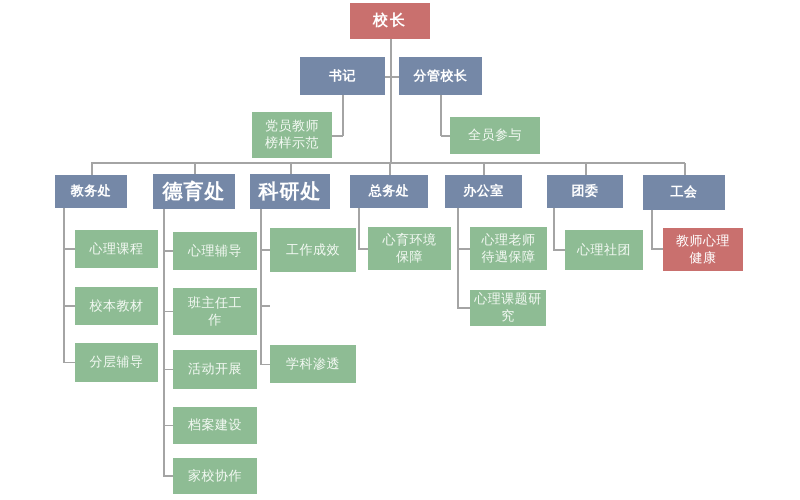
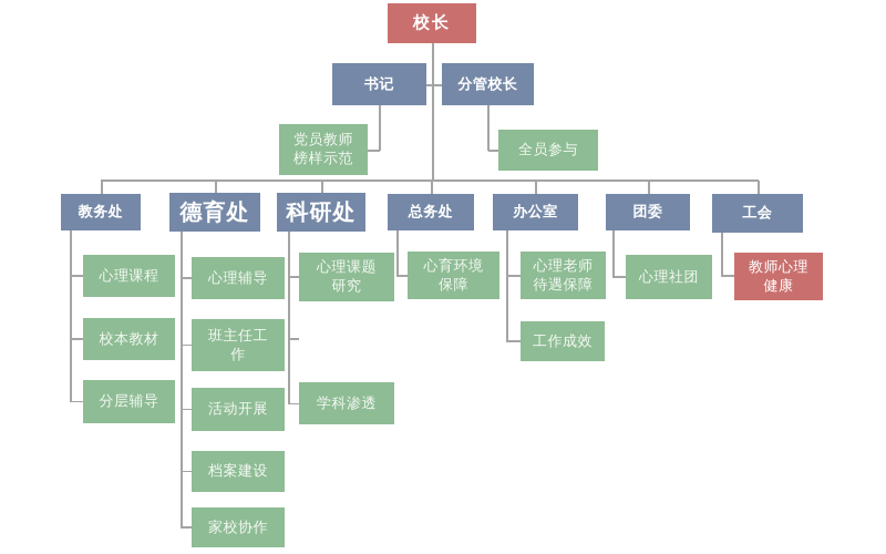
  校长
  书记
  分管校长
  党员教师榜样示范
  全员参与
  教务处
  德育处
  科研处
  总务处
  办公室
  团委
  工会
  心理课程
  校本教材
  分层辅导
  心理辅导
  班主任工作
  活动开展
  档案建设
  家校协作
- 工作成效
+ 心理课题研究
  学科渗透
  心育环境保障
  心理老师待遇保障
- 心理课题研究
+ 工作成效
  心理社团
  教师心理健康
